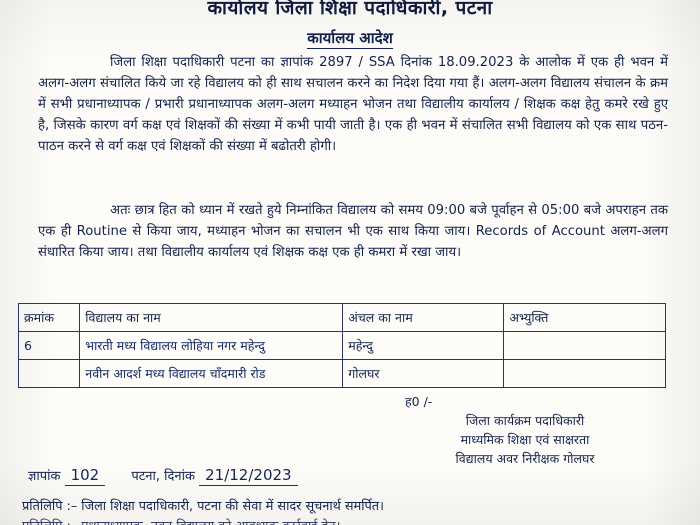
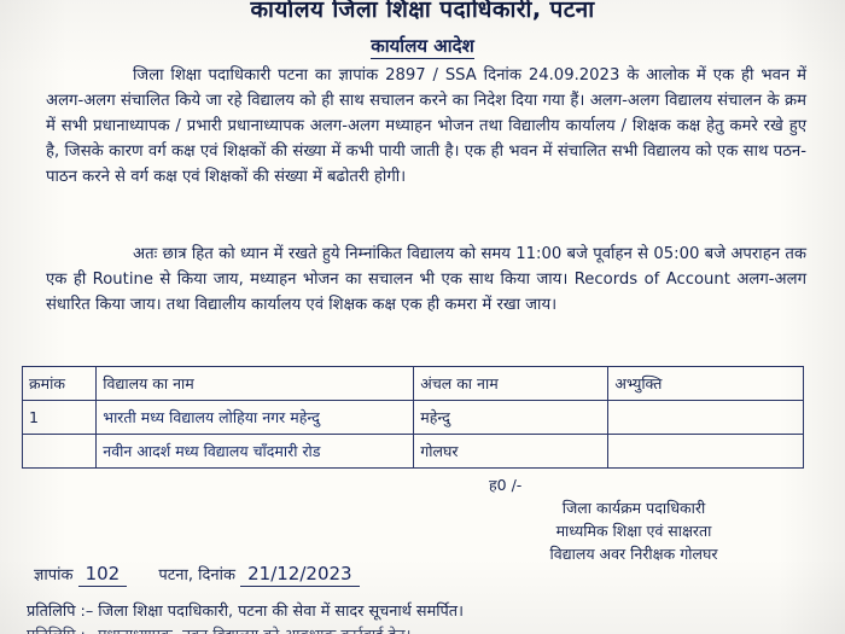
  कार्यालय जिला शिक्षा पदाधिकारी, पटना
  कार्यालय आदेश
- जिला शिक्षा पदाधिकारी पटना का ज्ञापांक 2897 / SSA दिनांक 18.09.2023 के आलोक में एक ही भवन में अलग-अलग संचालित किये जा रहे विद्यालय को ही साथ सचालन करने का निदेश दिया गया हैं। अलग-अलग विद्यालय संचालन के क्रम में सभी प्रधानाध्यापक / प्रभारी प्रधानाध्यापक अलग-अलग मध्याहन भोजन तथा विद्यालीय कार्यालय / शिक्षक कक्ष हेतु कमरे रखे हुए है, जिसके कारण वर्ग कक्ष एवं शिक्षकों की संख्या में कभी पायी जाती है। एक ही भवन में संचालित सभी विद्यालय को एक साथ पठन-पाठन करने से वर्ग कक्ष एवं शिक्षकों की संख्या में बढोतरी होगी।
+ जिला शिक्षा पदाधिकारी पटना का ज्ञापांक 2897 / SSA दिनांक 24.09.2023 के आलोक में एक ही भवन में अलग-अलग संचालित किये जा रहे विद्यालय को ही साथ सचालन करने का निदेश दिया गया हैं। अलग-अलग विद्यालय संचालन के क्रम में सभी प्रधानाध्यापक / प्रभारी प्रधानाध्यापक अलग-अलग मध्याहन भोजन तथा विद्यालीय कार्यालय / शिक्षक कक्ष हेतु कमरे रखे हुए है, जिसके कारण वर्ग कक्ष एवं शिक्षकों की संख्या में कभी पायी जाती है। एक ही भवन में संचालित सभी विद्यालय को एक साथ पठन-पाठन करने से वर्ग कक्ष एवं शिक्षकों की संख्या में बढोतरी होगी।
- अतः छात्र हित को ध्यान में रखते हुये निम्नांकित विद्यालय को समय 09:00 बजे पूर्वाहन से 05:00 बजे अपराहन तक एक ही Routine से किया जाय, मध्याहन भोजन का सचालन भी एक साथ किया जाय। Records of Account अलग-अलग संधारित किया जाय। तथा विद्यालीय कार्यालय एवं शिक्षक कक्ष एक ही कमरा में रखा जाय।
+ अतः छात्र हित को ध्यान में रखते हुये निम्नांकित विद्यालय को समय 11:00 बजे पूर्वाहन से 05:00 बजे अपराहन तक एक ही Routine से किया जाय, मध्याहन भोजन का सचालन भी एक साथ किया जाय। Records of Account अलग-अलग संधारित किया जाय। तथा विद्यालीय कार्यालय एवं शिक्षक कक्ष एक ही कमरा में रखा जाय।
  क्रमांक	विद्यालय का नाम	अंचल का नाम	अभ्युक्ति
- 6	भारती मध्य विद्यालय लोहिया नगर महेन्दु	महेन्दु
+ 1	भारती मध्य विद्यालय लोहिया नगर महेन्दु	महेन्दु
  	नवीन आदर्श मध्य विद्यालय चाँदमारी रोड	गोलघर
  ह0 /-
  जिला कार्यक्रम पदाधिकारी
  माध्यमिक शिक्षा एवं साक्षरता
  विद्यालय अवर निरीक्षक गोलघर
  ज्ञापांक 102 पटना, दिनांक 21/12/2023
  प्रतिलिपि :– जिला शिक्षा पदाधिकारी, पटना की सेवा में सादर सूचनार्थ समर्पित।
